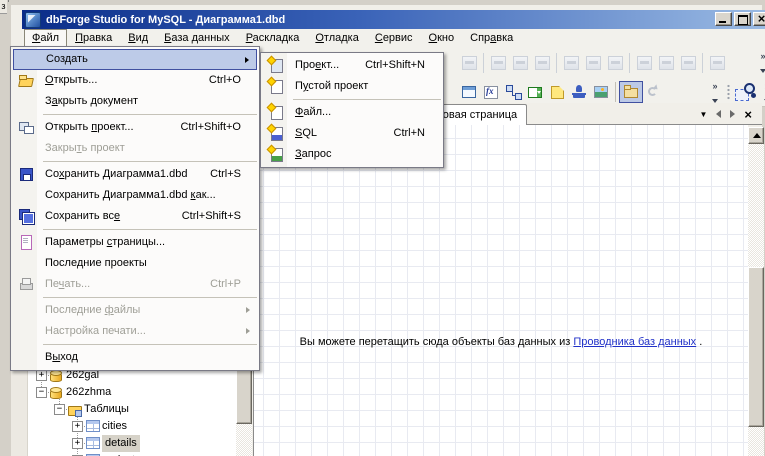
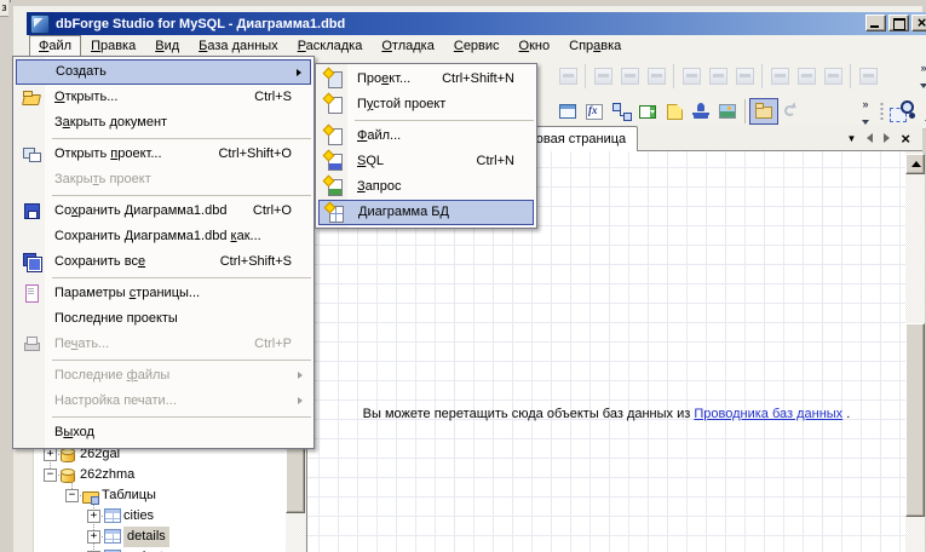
  з
  dbForge Studio for MySQL - Диаграмма1.dbd
  Файл
  Правка
  Вид
  База данных
  Раскладка
  Отладка
  Сервис
  Окно
  Справка
  »
  »
  овая страница
  ▼
  ×
  Вы можете перетащить сюда объекты баз данных из Проводника баз данных .
  +
  262gal
  −
  262zhma
  −
  Таблицы
  +
  cities
  +
  details
  Создать
  Открыть...
- Ctrl+O
+ Ctrl+S
  Закрыть документ
  Открыть проект...
  Ctrl+Shift+O
  Закрыть проект
  Сохранить Диаграмма1.dbd
- Ctrl+S
+ Ctrl+O
  Сохранить Диаграмма1.dbd как...
  Сохранить все
  Ctrl+Shift+S
  Параметры страницы...
  Последние проекты
  Печать...
  Ctrl+P
  Последние файлы
  Настройка печати...
  Выход
  Проект...
  Ctrl+Shift+N
  Пустой проект
  Файл...
  SQL
  Ctrl+N
  Запрос
+ Диаграмма БД
